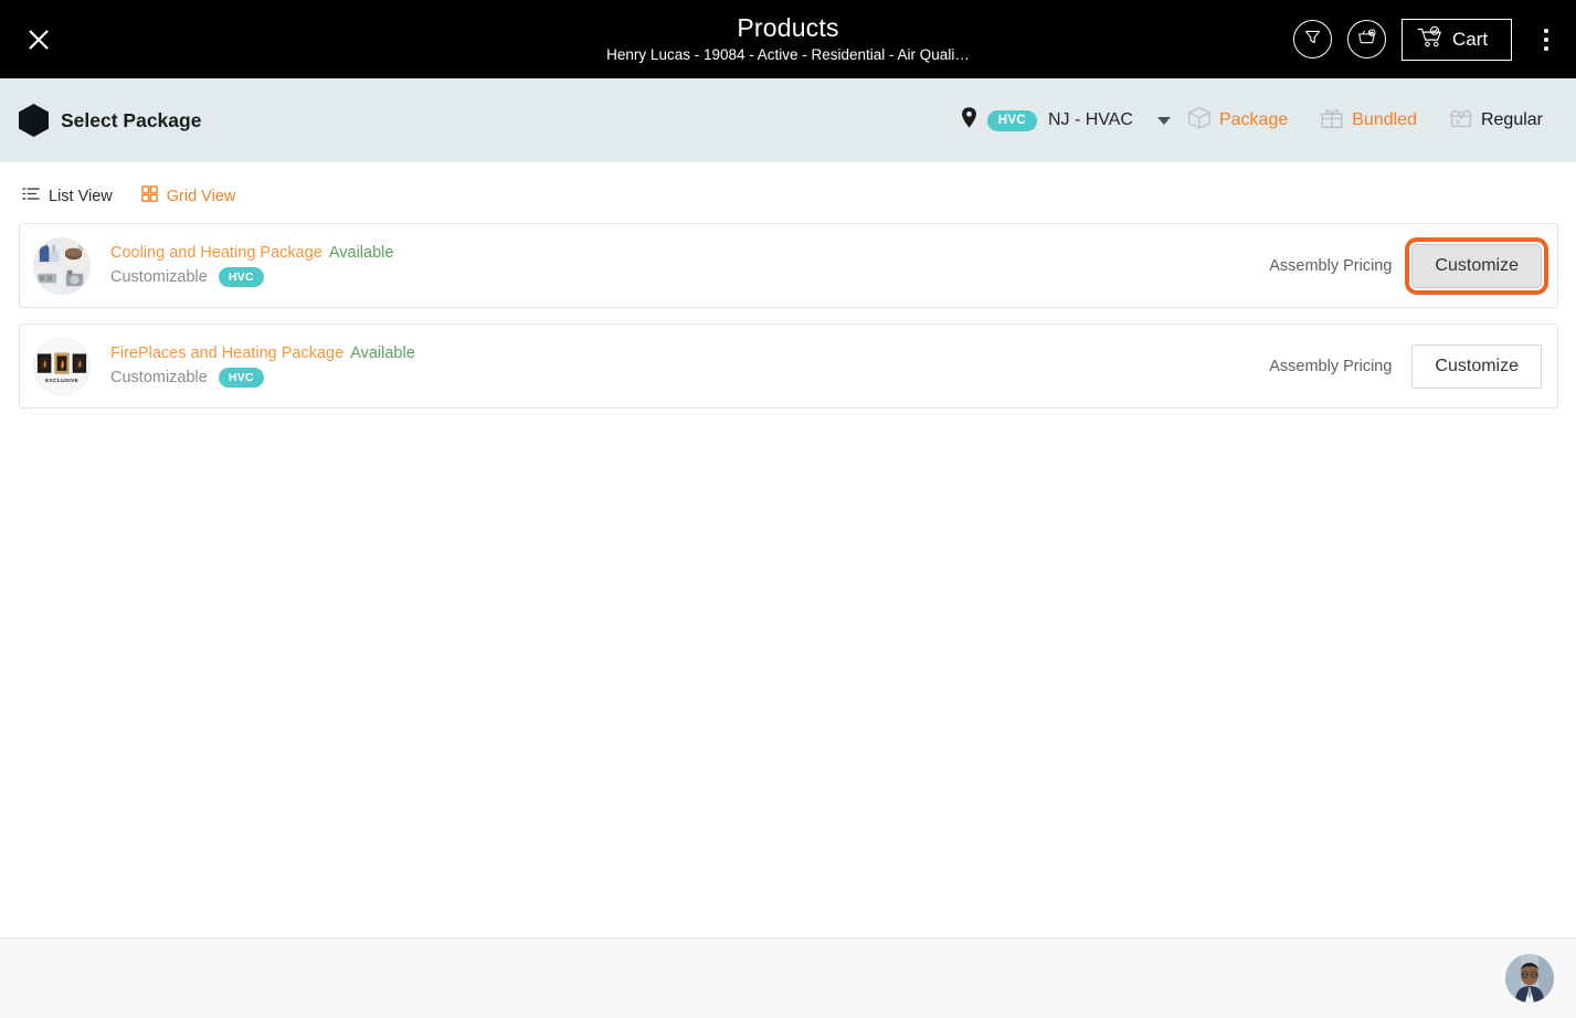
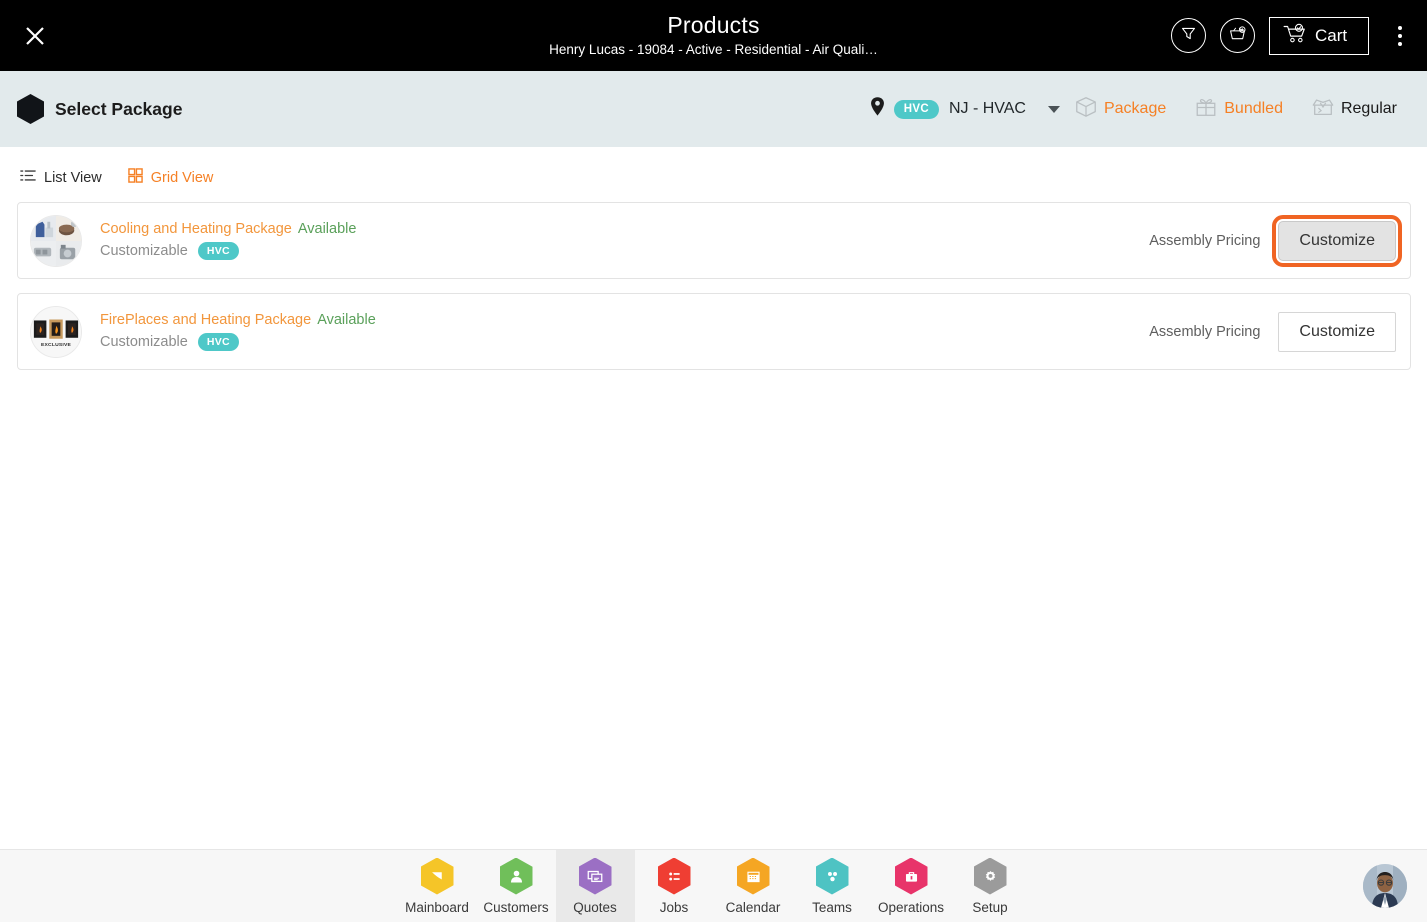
  Products
  Henry Lucas - 19084 - Active - Residential - Air Quali…
  Cart
  Select Package
  HVC
  NJ - HVAC
  Package
  Bundled
  Regular
  List View
  Grid View
  Cooling and Heating Package
  Available
  Customizable
  HVC
  Assembly Pricing
  Customize
  FirePlaces and Heating Package
  Available
  Customizable
  HVC
  Assembly Pricing
  Customize
+ Mainboard
+ Customers
+ Quotes
+ Jobs
+ Calendar
+ Teams
+ Operations
+ Setup
